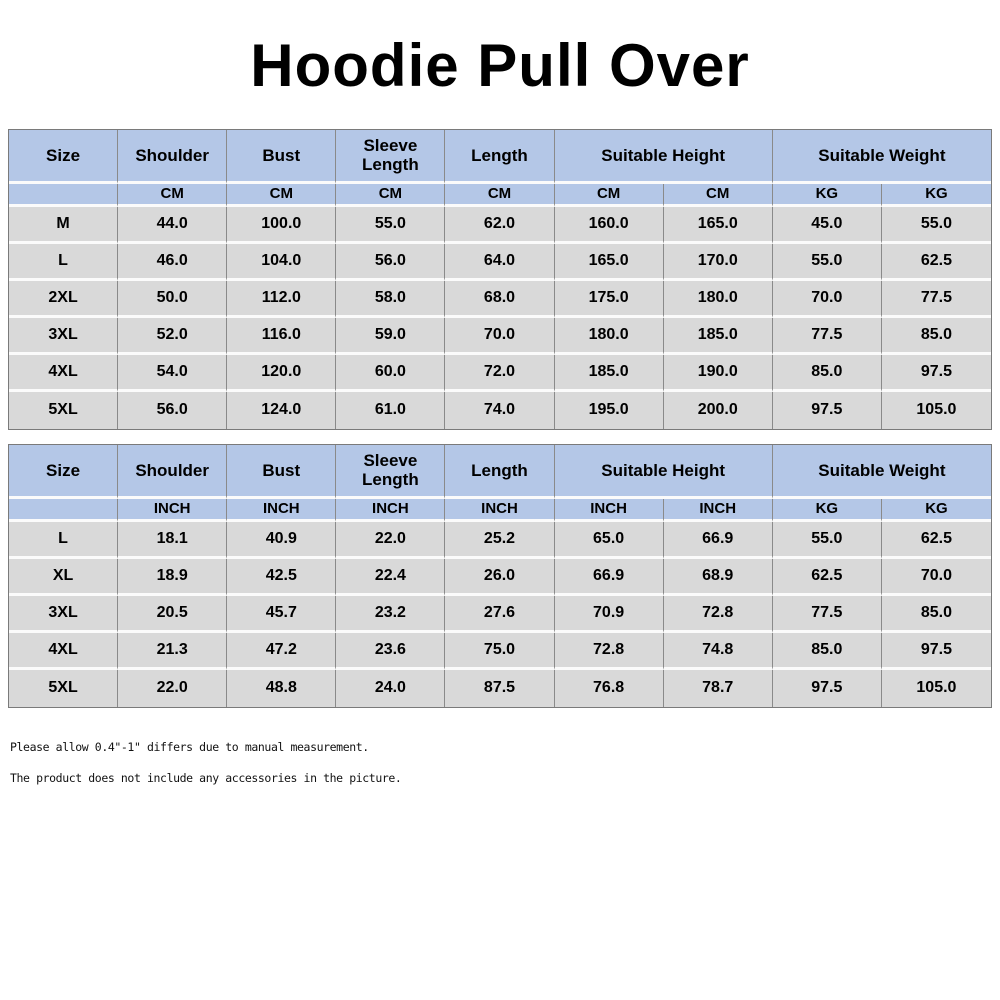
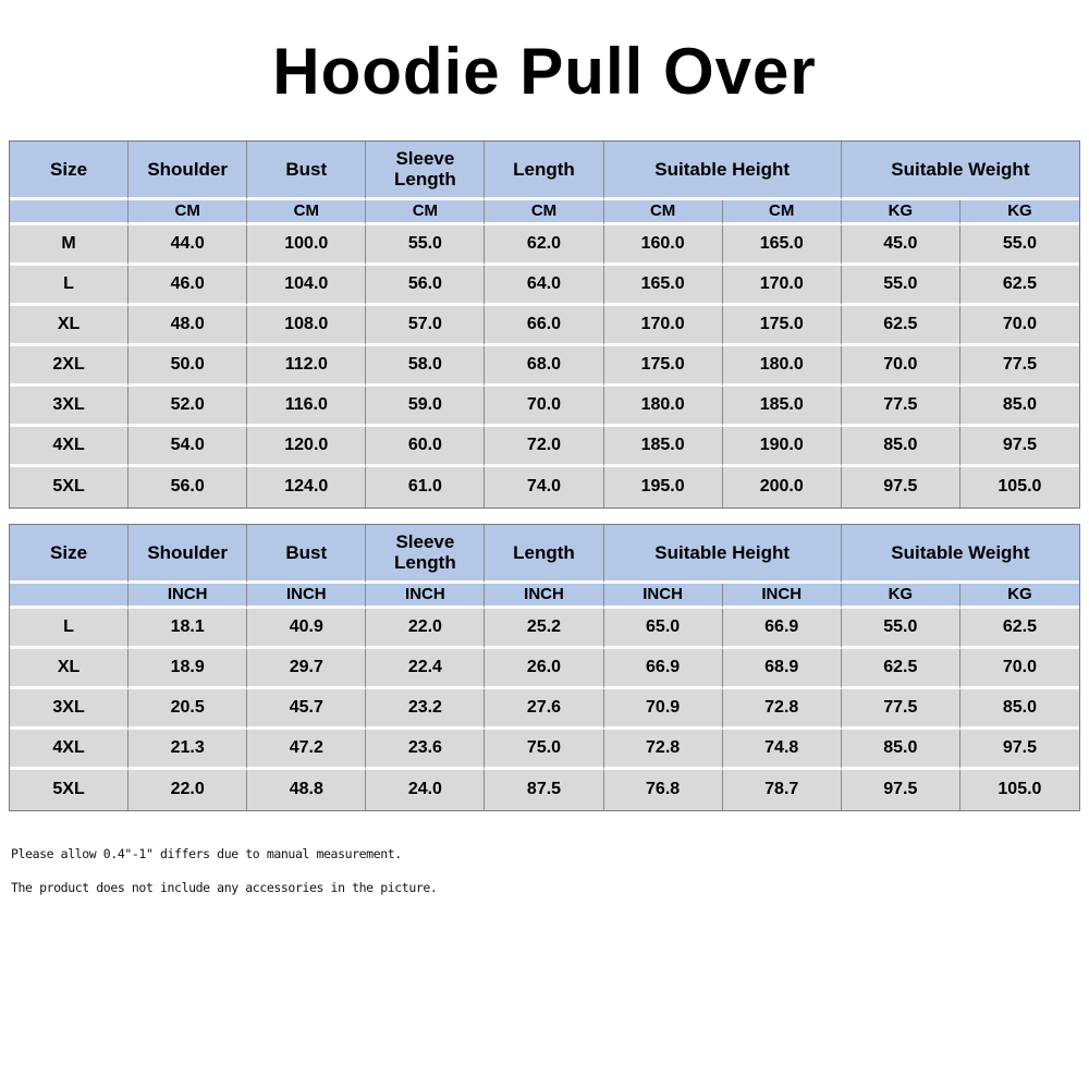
  Hoodie Pull Over
  Size	Shoulder	Bust	Sleeve Length	Length	Suitable Height	Suitable Weight
  	CM	CM	CM	CM	CM	CM	KG	KG
  M	44.0	100.0	55.0	62.0	160.0	165.0	45.0	55.0
  L	46.0	104.0	56.0	64.0	165.0	170.0	55.0	62.5
+ XL	48.0	108.0	57.0	66.0	170.0	175.0	62.5	70.0
  2XL	50.0	112.0	58.0	68.0	175.0	180.0	70.0	77.5
  3XL	52.0	116.0	59.0	70.0	180.0	185.0	77.5	85.0
  4XL	54.0	120.0	60.0	72.0	185.0	190.0	85.0	97.5
  5XL	56.0	124.0	61.0	74.0	195.0	200.0	97.5	105.0
  Size	Shoulder	Bust	Sleeve Length	Length	Suitable Height	Suitable Weight
  	INCH	INCH	INCH	INCH	INCH	INCH	KG	KG
  L	18.1	40.9	22.0	25.2	65.0	66.9	55.0	62.5
- XL	18.9	42.5	22.4	26.0	66.9	68.9	62.5	70.0
+ XL	18.9	29.7	22.4	26.0	66.9	68.9	62.5	70.0
  3XL	20.5	45.7	23.2	27.6	70.9	72.8	77.5	85.0
  4XL	21.3	47.2	23.6	75.0	72.8	74.8	85.0	97.5
  5XL	22.0	48.8	24.0	87.5	76.8	78.7	97.5	105.0
  Please allow 0.4"-1" differs due to manual measurement.
  The product does not include any accessories in the picture.
